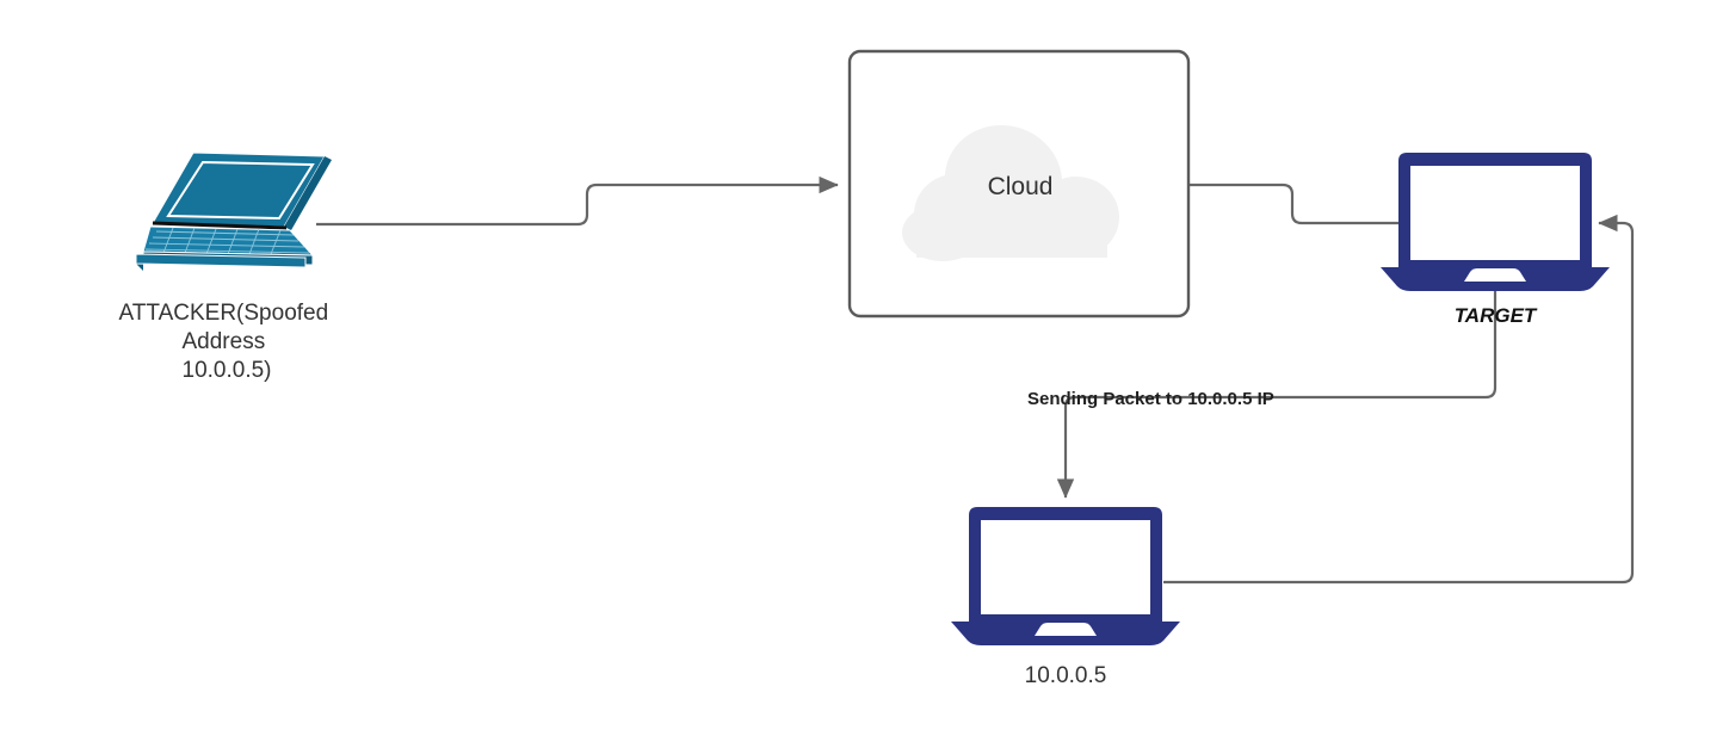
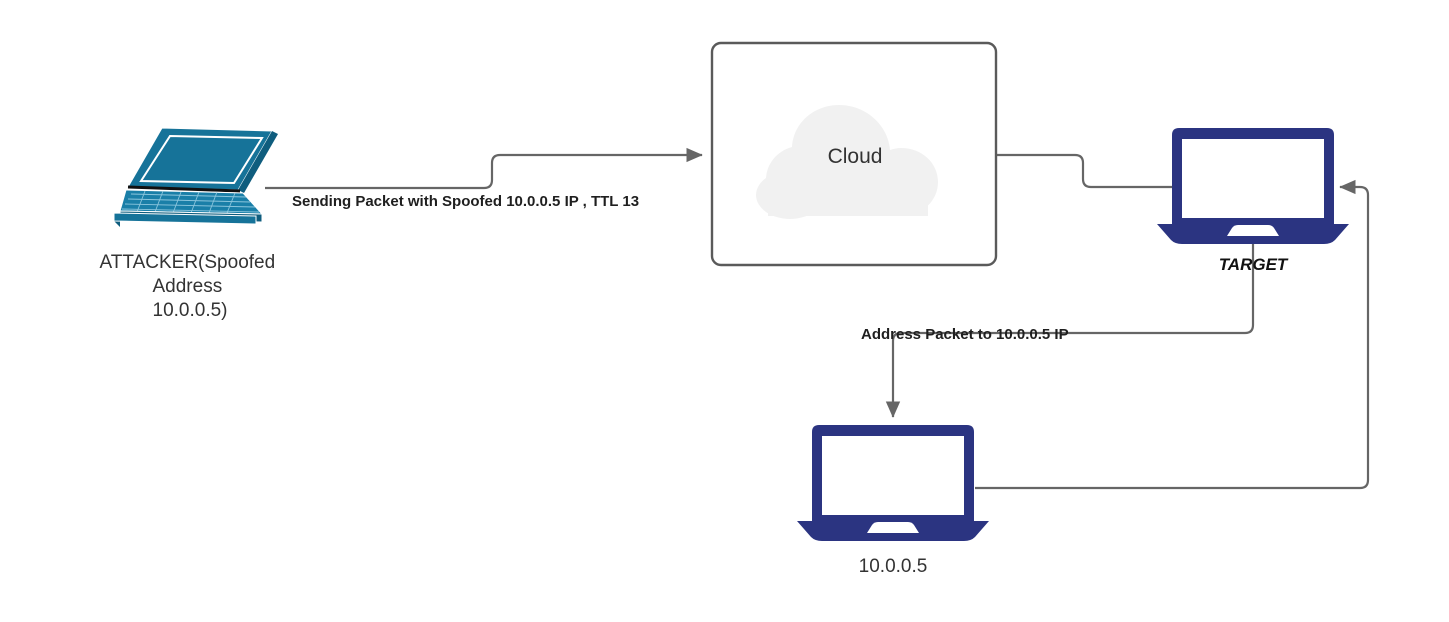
  ATTACKER(Spoofed Address 10.0.0.5)
  Cloud
  TARGET
  10.0.0.5
+ Sending Packet with Spoofed 10.0.0.5 IP , TTL 13
- Sending Packet to 10.0.0.5 IP
+ Address Packet to 10.0.0.5 IP
